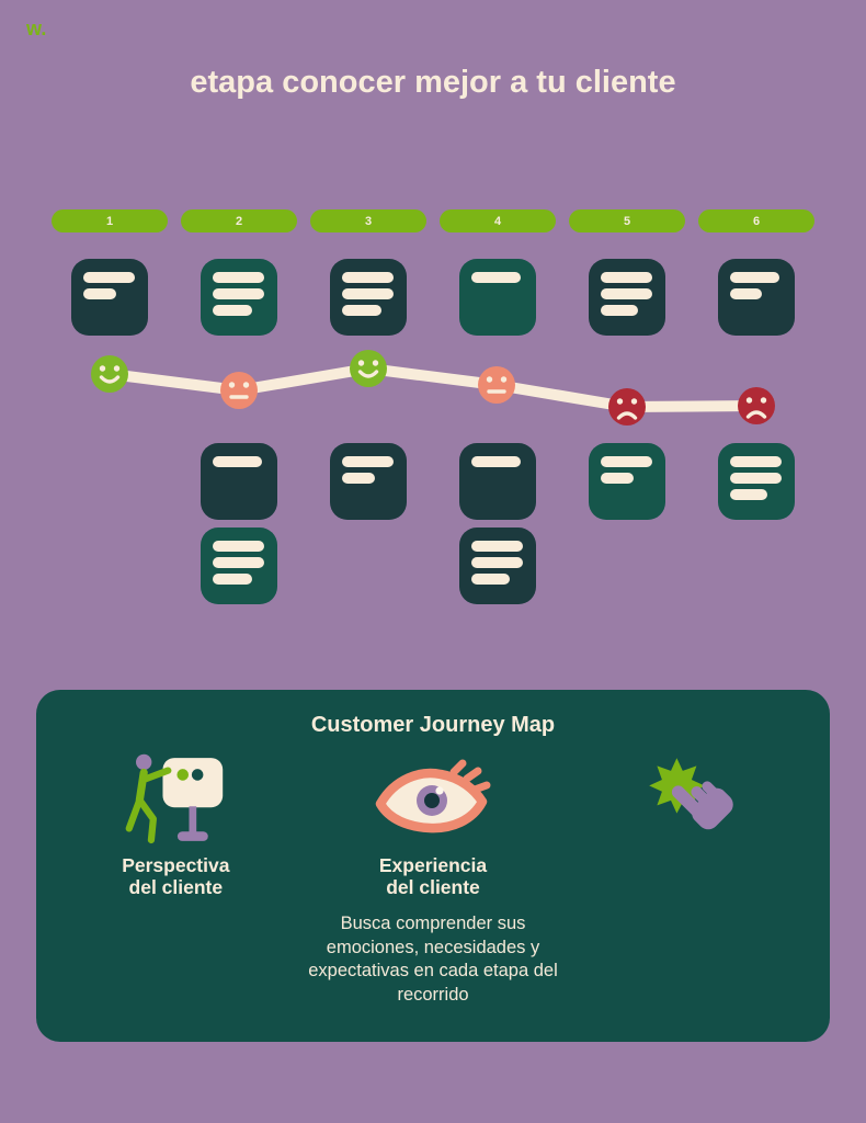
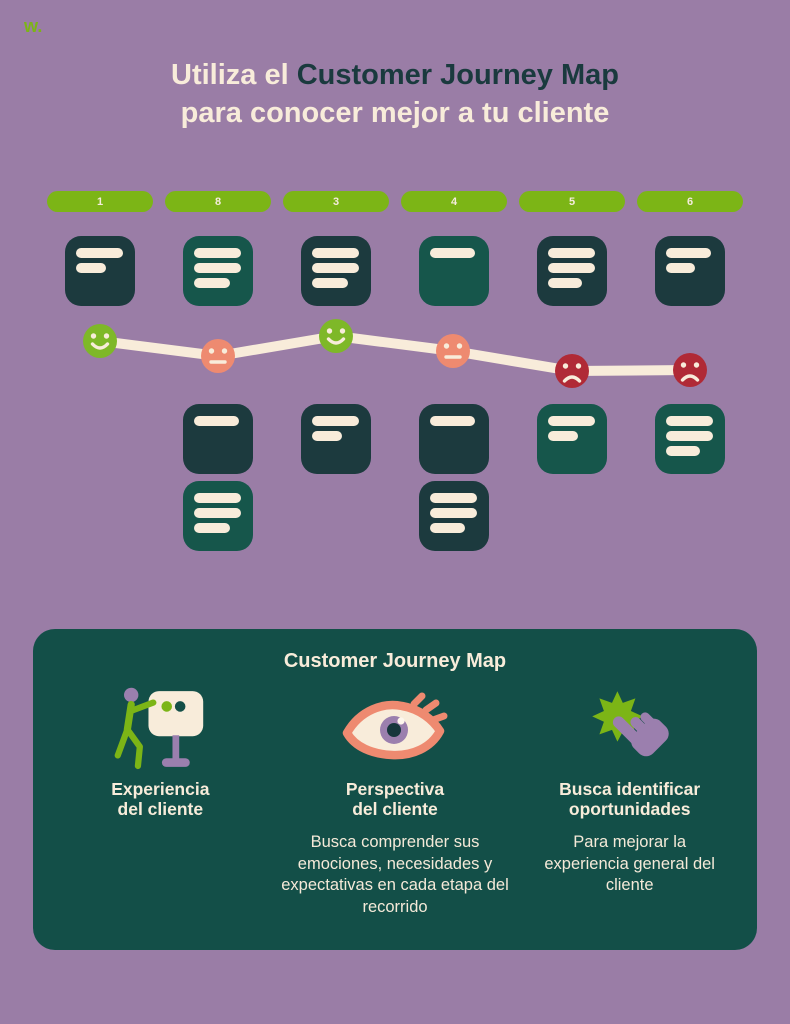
  w.
+ Utiliza el Customer Journey Map
- etapa conocer mejor a tu cliente
+ para conocer mejor a tu cliente
  1
- 2
+ 8
  3
  4
  5
  6
  Customer Journey Map
- Perspectiva
+ Experiencia
  del cliente
- Experiencia
+ Perspectiva
  del cliente
  Busca comprender sus emociones, necesidades y expectativas en cada etapa del recorrido
+ Busca identificar
+ oportunidades
+ Para mejorar la experiencia general del cliente
